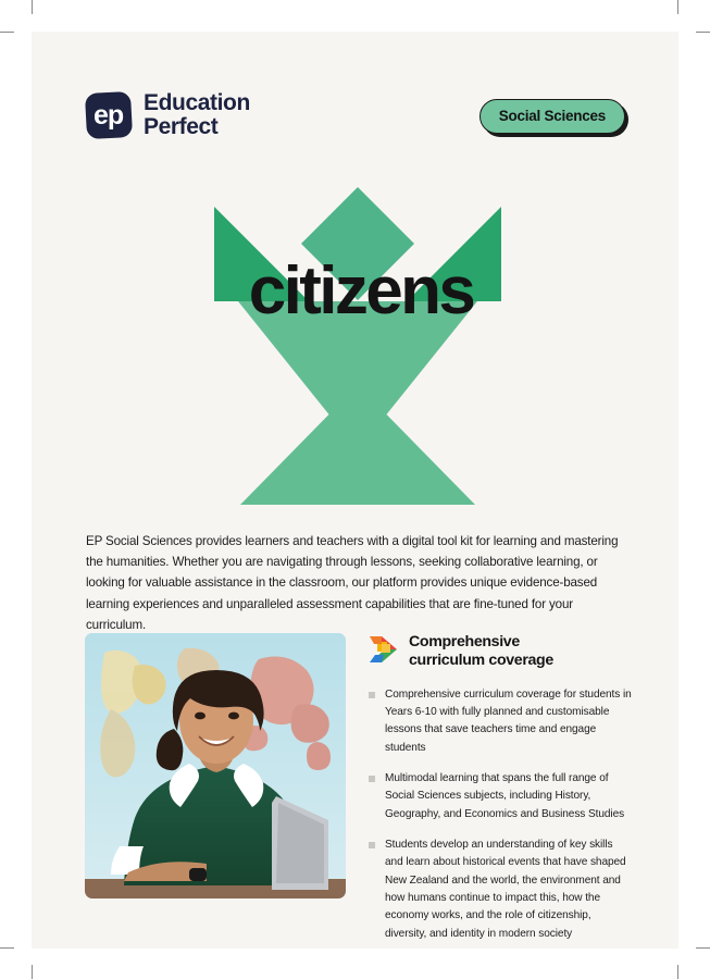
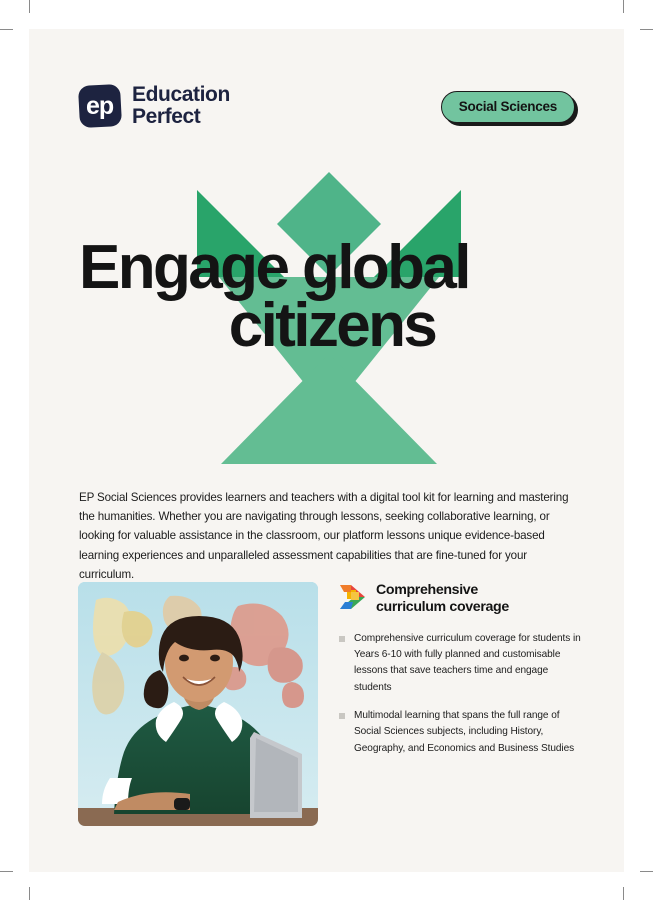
  Education
  Perfect
  Social Sciences
+ Engage global
  citizens
- EP Social Sciences provides learners and teachers with a digital tool kit for learning and mastering the humanities. Whether you are navigating through lessons, seeking collaborative learning, or looking for valuable assistance in the classroom, our platform provides unique evidence-based learning experiences and unparalleled assessment capabilities that are fine-tuned for your curriculum.
+ EP Social Sciences provides learners and teachers with a digital tool kit for learning and mastering the humanities. Whether you are navigating through lessons, seeking collaborative learning, or looking for valuable assistance in the classroom, our platform lessons unique evidence-based learning experiences and unparalleled assessment capabilities that are fine-tuned for your curriculum.
  Comprehensive
  curriculum coverage
  Comprehensive curriculum coverage for students in Years 6-10 with fully planned and customisable lessons that save teachers time and engage students
  Multimodal learning that spans the full range of Social Sciences subjects, including History, Geography, and Economics and Business Studies
- Students develop an understanding of key skills and learn about historical events that have shaped New Zealand and the world, the environment and how humans continue to impact this, how the economy works, and the role of citizenship, diversity, and identity in modern society
